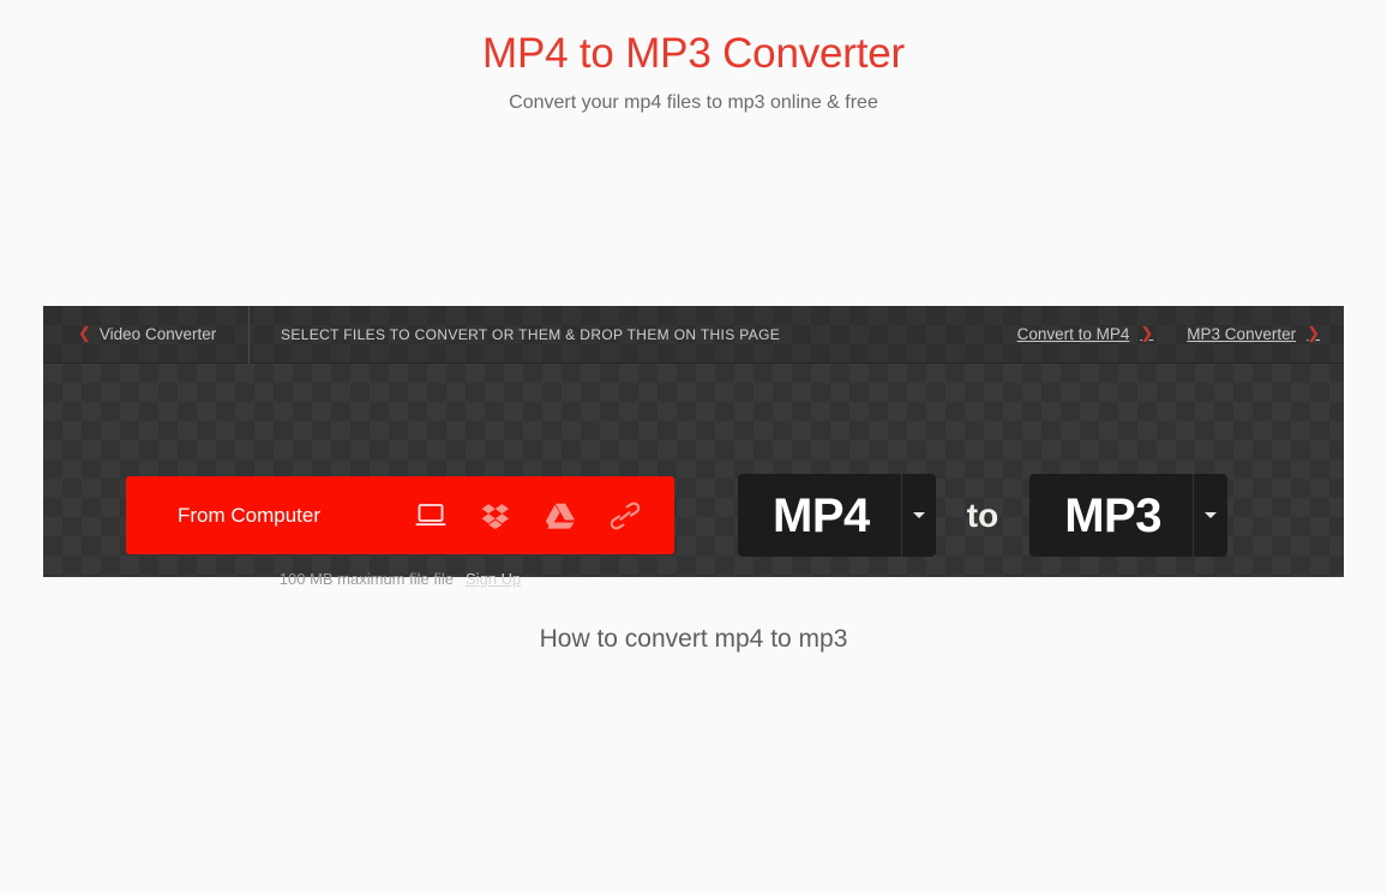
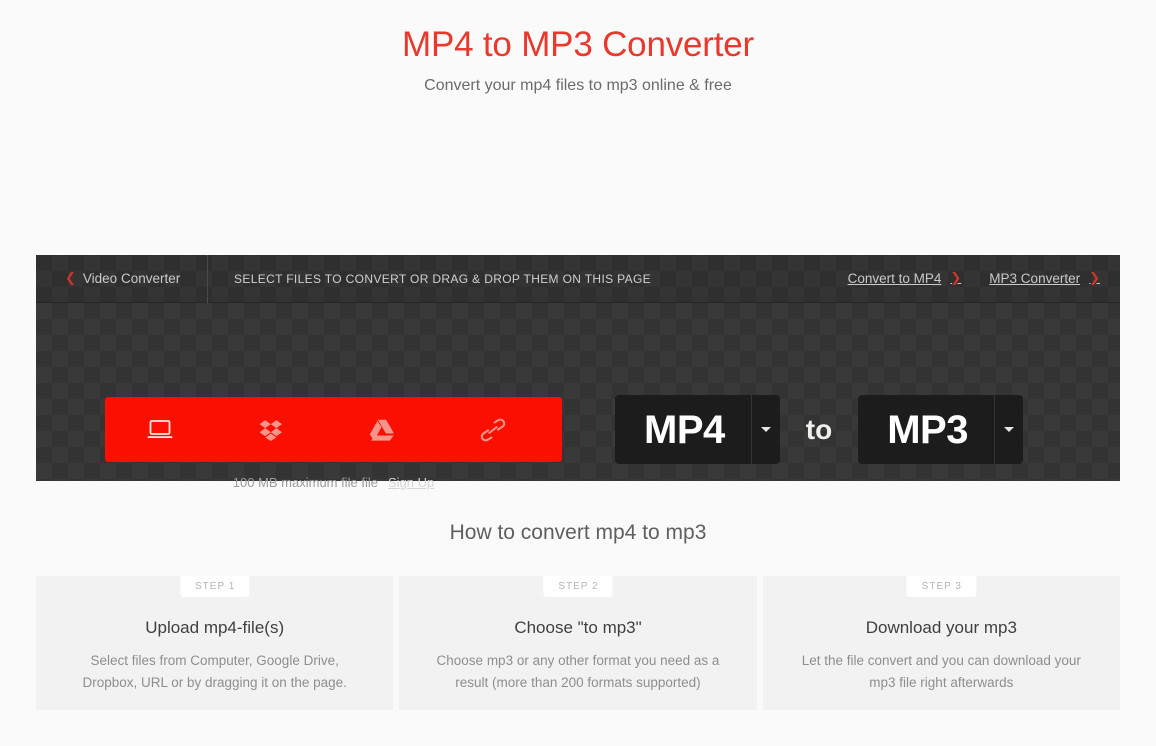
  MP4 to MP3 Converter
  Convert your mp4 files to mp3 online & free
  ❮
  Video Converter
- SELECT FILES TO CONVERT OR THEM & DROP THEM ON THIS PAGE
+ SELECT FILES TO CONVERT OR DRAG & DROP THEM ON THIS PAGE
  Convert to MP4
  ❯
  MP3 Converter
  ❯
- From Computer
  100 MB maximum file file Sign Up
  MP4
  to
  MP3
  How to convert mp4 to mp3
+ STEP 1
+ Upload mp4-file(s)
+ Select files from Computer, Google Drive, Dropbox, URL or by dragging it on the page.
+ STEP 2
+ Choose "to mp3"
+ Choose mp3 or any other format you need as a result (more than 200 formats supported)
+ STEP 3
+ Download your mp3
+ Let the file convert and you can download your mp3 file right afterwards
